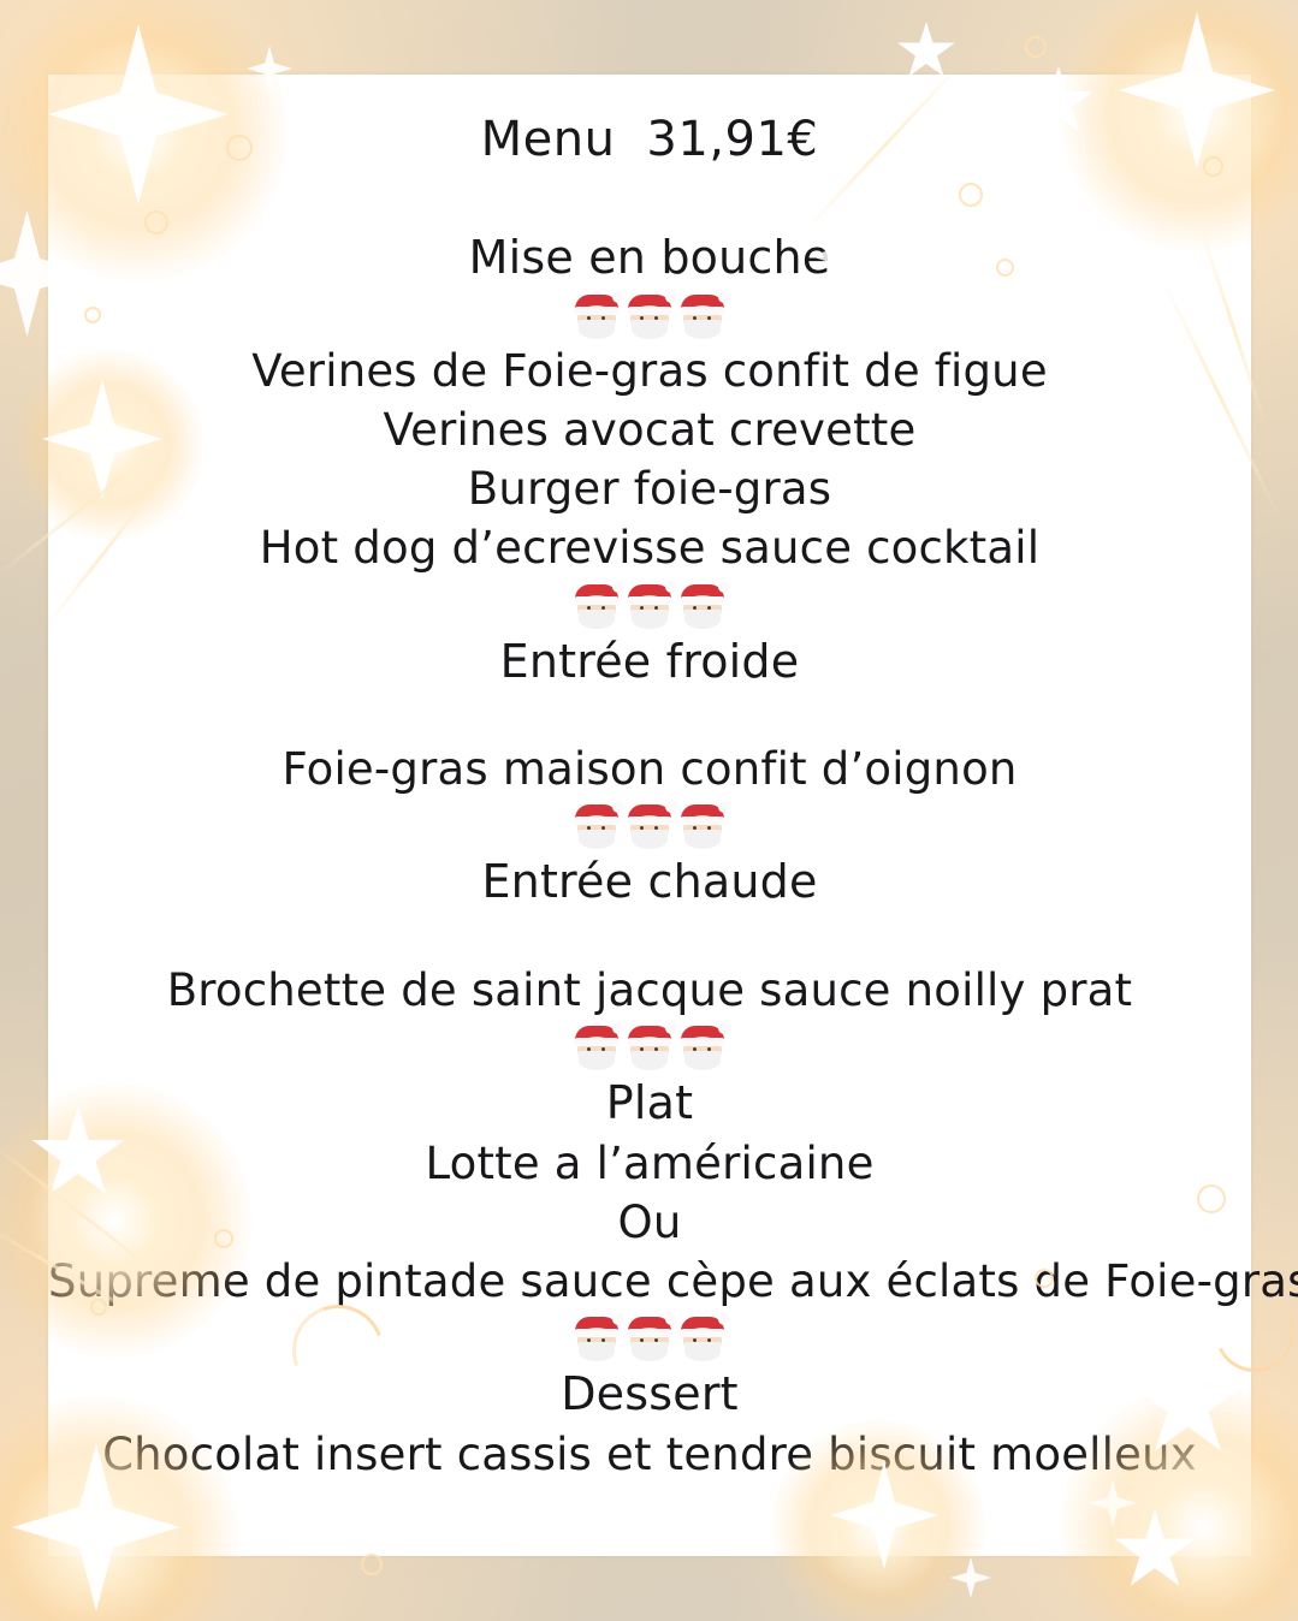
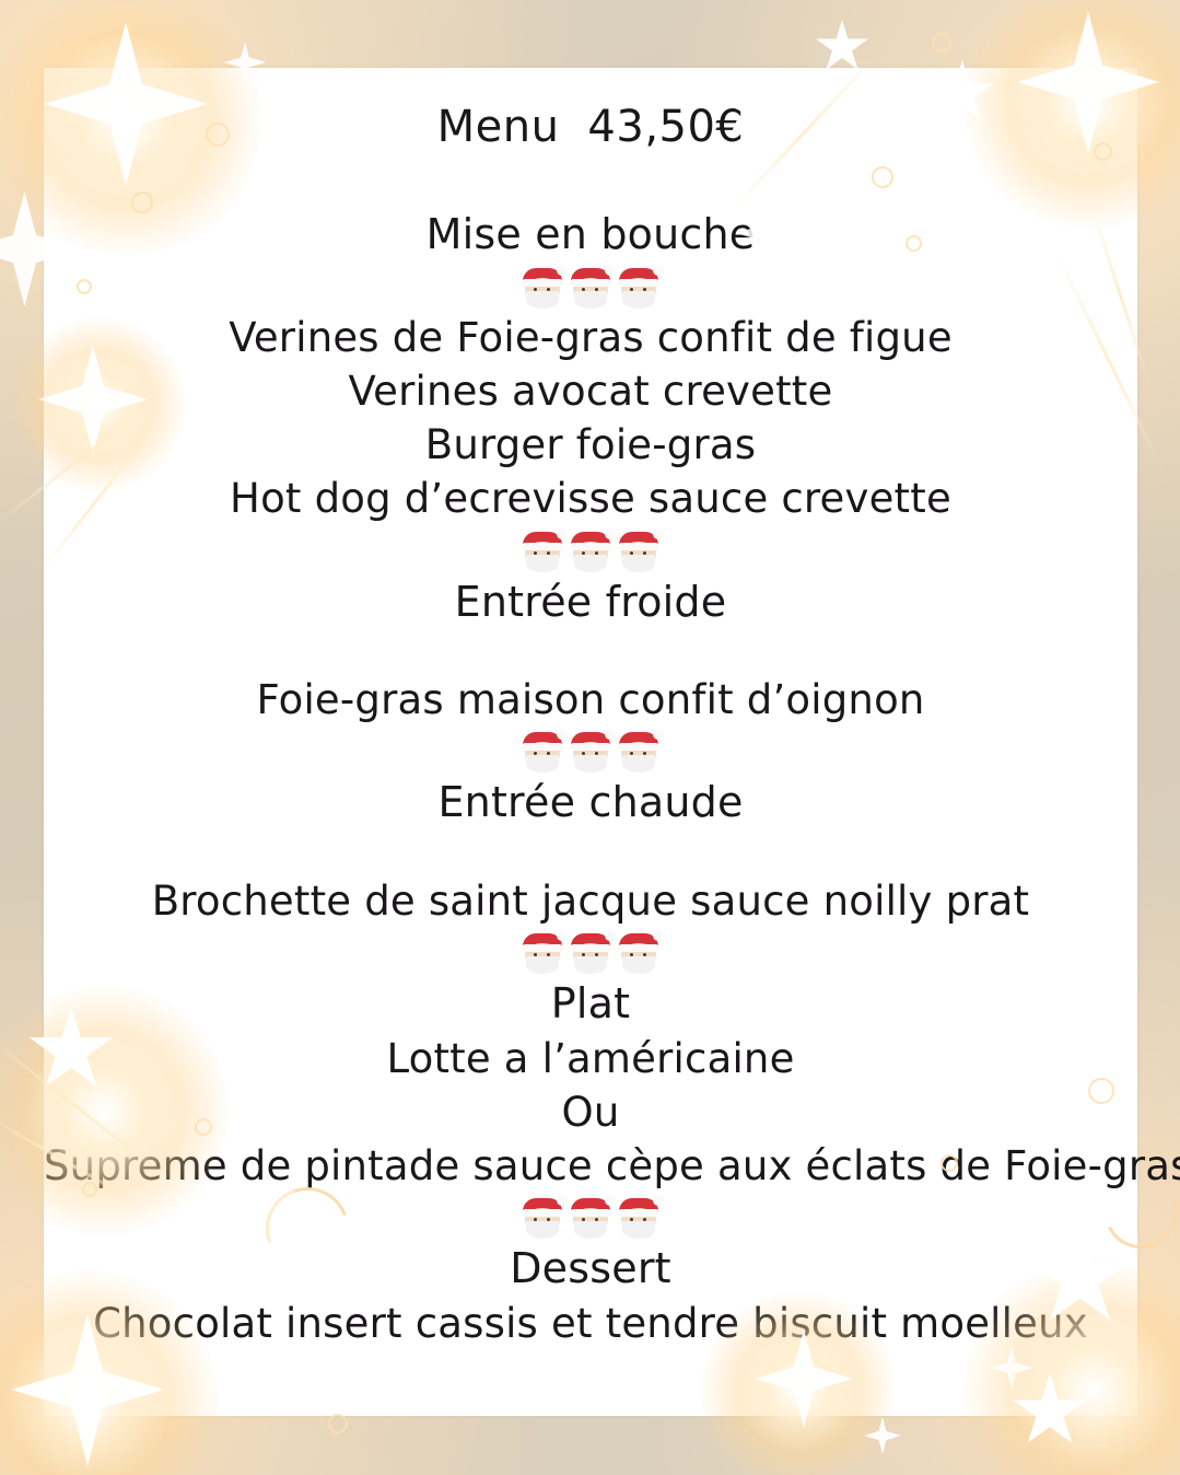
- Menu 31,91€
+ Menu 43,50€
  Mise en bouche
  Verines de Foie-gras confit de figue
  Verines avocat crevette
  Burger foie-gras
- Hot dog d’ecrevisse sauce cocktail
+ Hot dog d’ecrevisse sauce crevette
  Entrée froide
  Foie-gras maison confit d’oignon
  Entrée chaude
  Brochette de saint jacque sauce noilly prat
  Plat
  Lotte a l’américaine
  Ou
  de pintade sauce cèpe aux éclats de Foie-gr
  Dessert
